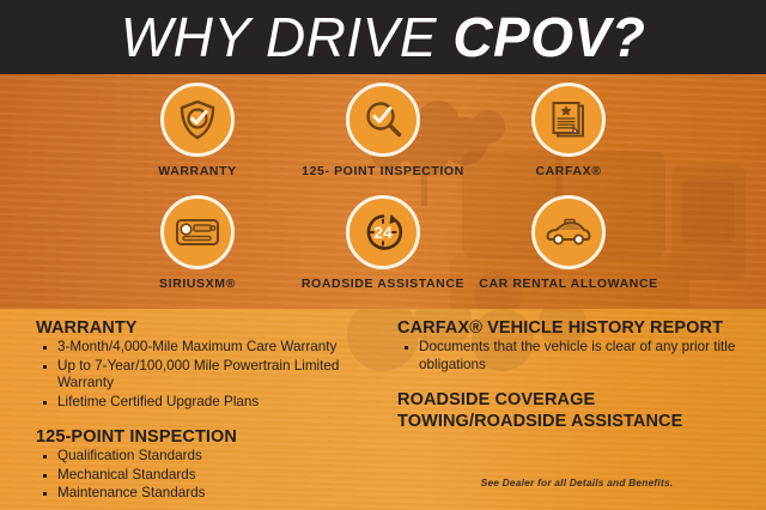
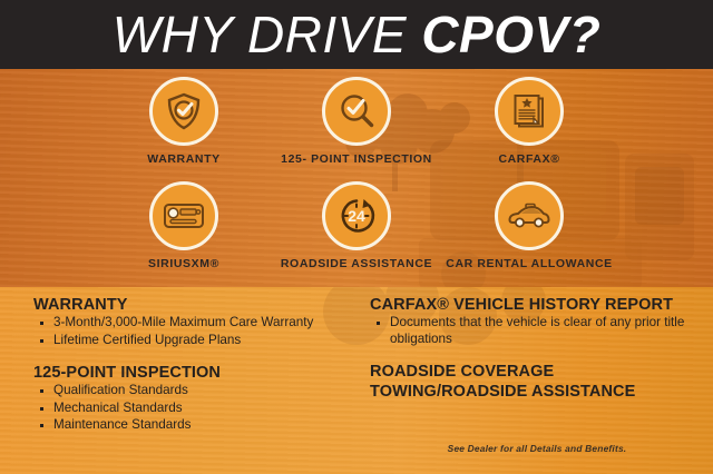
  WHY DRIVE CPOV?
  WARRANTY
  125- POINT INSPECTION
  CARFAX®
  SIRIUSXM®
  24
  ROADSIDE ASSISTANCE
  CAR RENTAL ALLOWANCE
  WARRANTY
- 3-Month/4,000-Mile Maximum Care Warranty
+ 3-Month/3,000-Mile Maximum Care Warranty
- Up to 7-Year/100,000 Mile Powertrain Limited Warranty
  Lifetime Certified Upgrade Plans
  125-POINT INSPECTION
  Qualification Standards
  Mechanical Standards
  Maintenance Standards
  CARFAX® VEHICLE HISTORY REPORT
  Documents that the vehicle is clear of any prior title obligations
  ROADSIDE COVERAGE
  TOWING/ROADSIDE ASSISTANCE
  See Dealer for all Details and Benefits.
